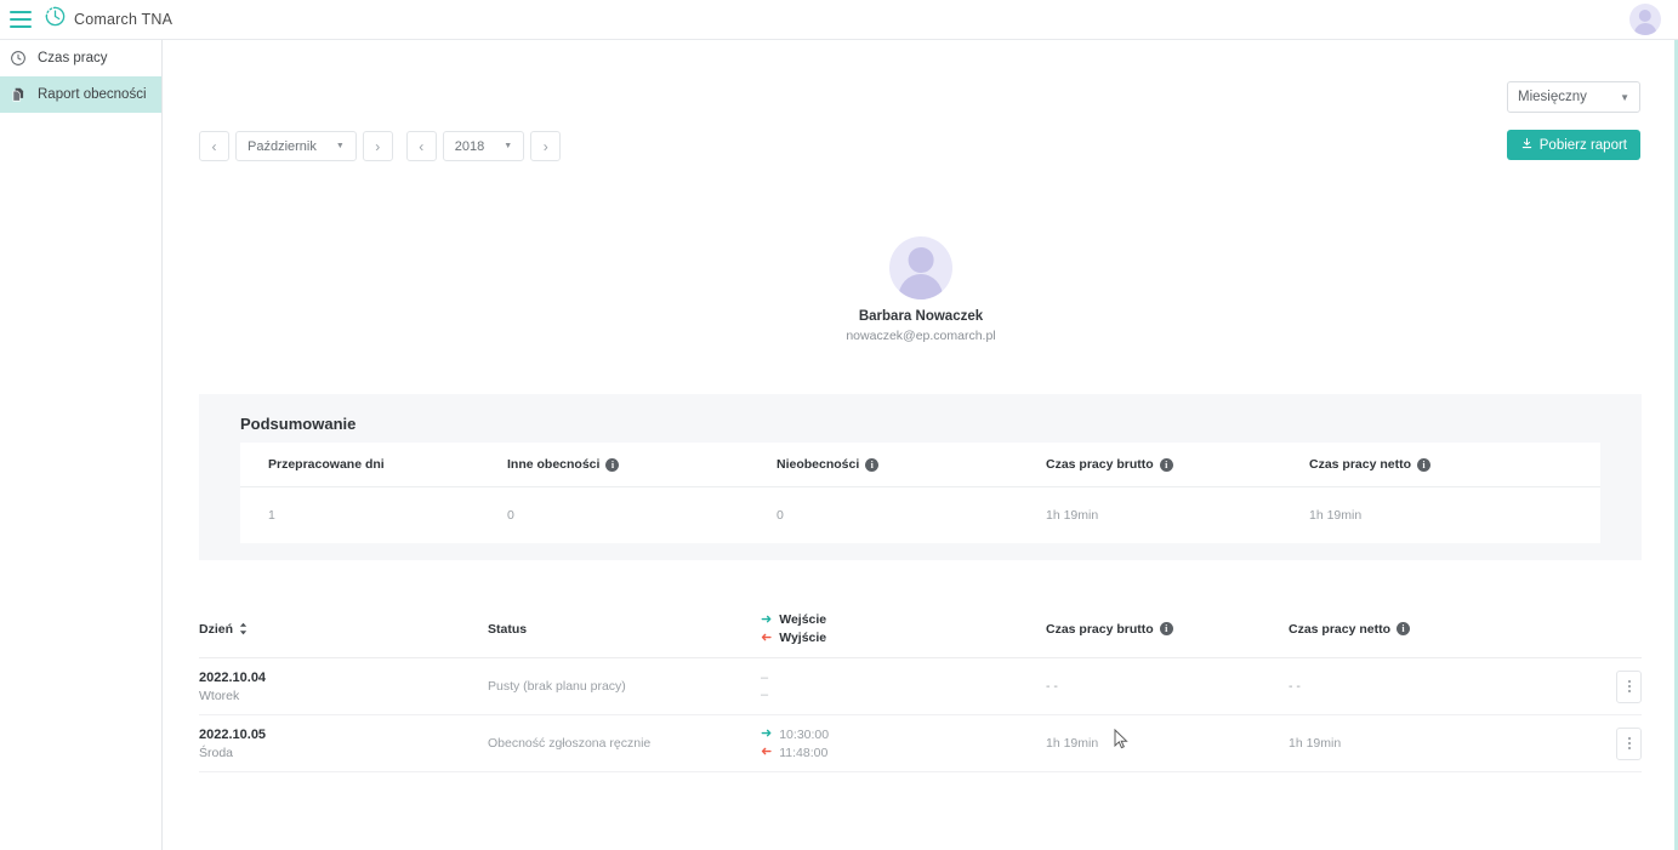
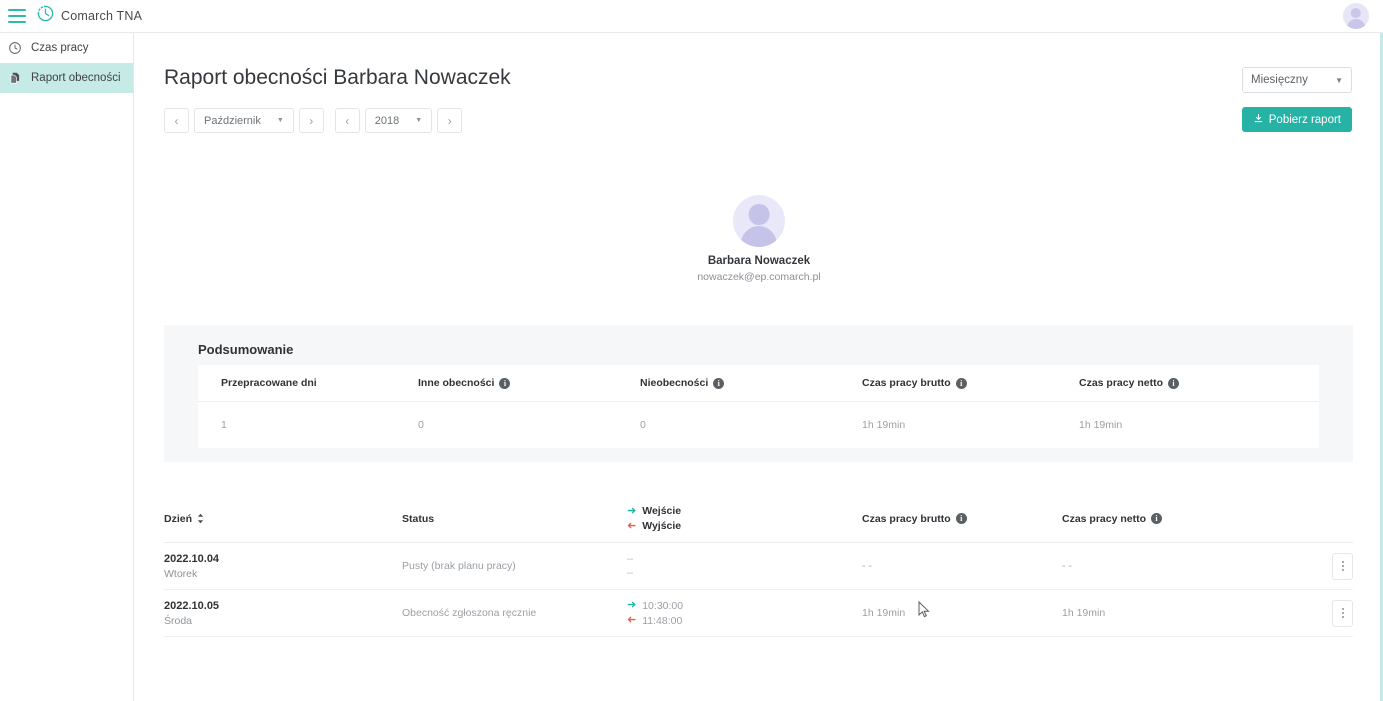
  Comarch TNA
  Czas pracy
  Raport obecności
+ Raport obecności Barbara Nowaczek
  Miesięczny
  ▼
  Pobierz raport
  ‹
  Październik
  ›
  ‹
  2018
  ›
  Barbara Nowaczek
  nowaczek@ep.comarch.pl
  Podsumowanie
  Przepracowane dni
  Inne obecności
  i
  Nieobecności
  i
  Czas pracy brutto
  i
  Czas pracy netto
  i
  1
  0
  0
  1h 19min
  1h 19min
  Dzień
  Status
  ➜
  Wejście
  Wyjście
  Czas pracy brutto
  i
  Czas pracy netto
  i
  2022.10.04
  Wtorek
  Pusty (brak planu pracy)
  –
  –
  - -
  - -
  2022.10.05
  Środa
  Obecność zgłoszona ręcznie
  ➜
  10:30:00
  11:48:00
  1h 19min
  1h 19min
